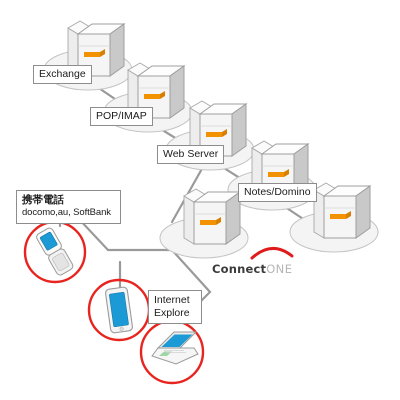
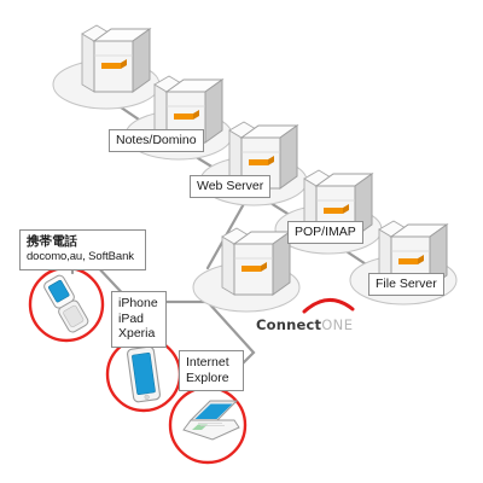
  ConnectONE
- Exchange
- POP/IMAP
+ Notes/Domino
  Web Server
- Notes/Domino
+ POP/IMAP
+ File Server
  携帯電話
  docomo,au, SoftBank
+ iPhone
+ iPad
+ Xperia
  Internet
  Explore
